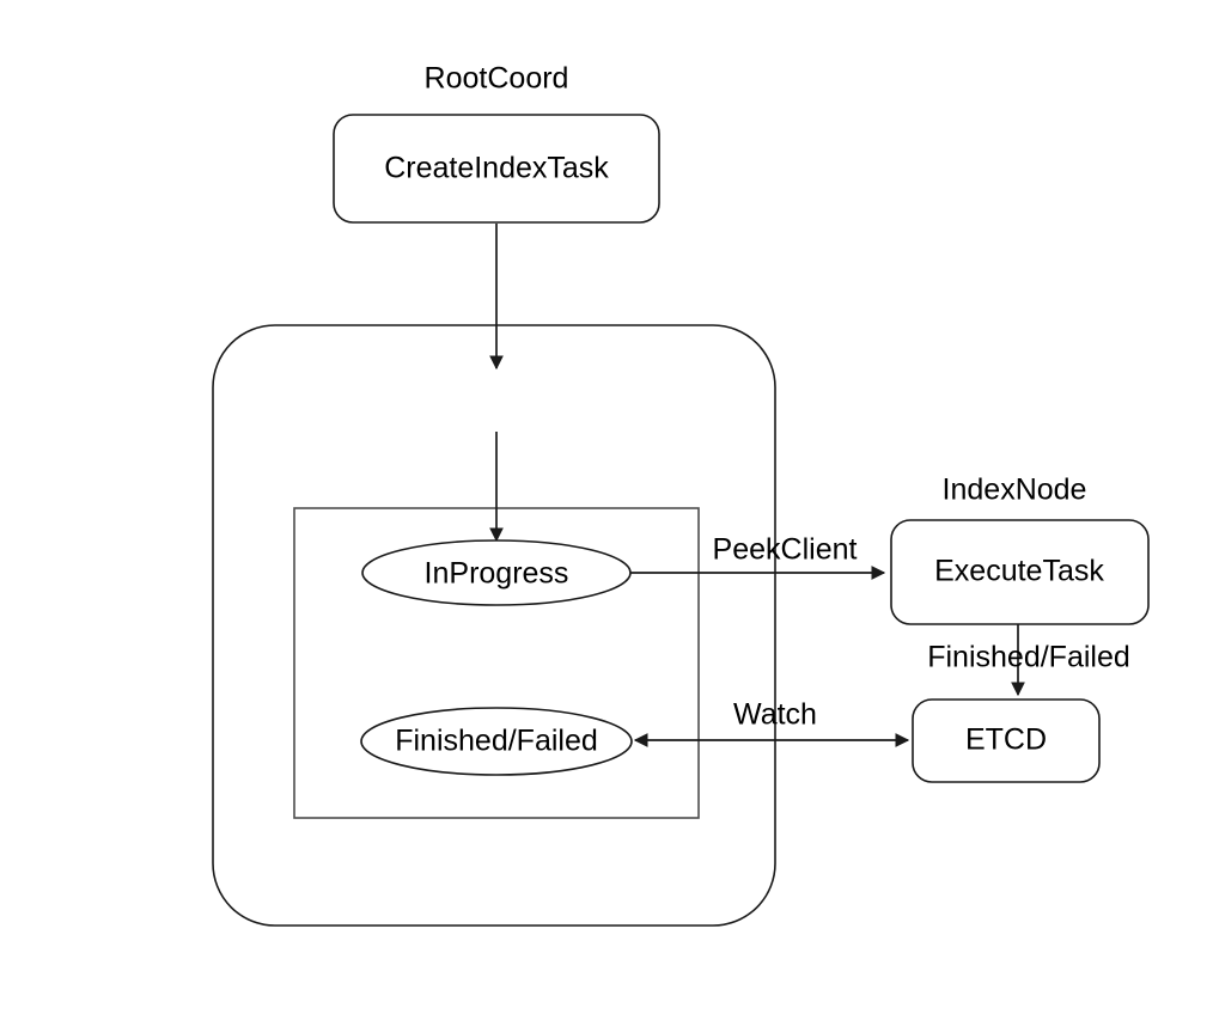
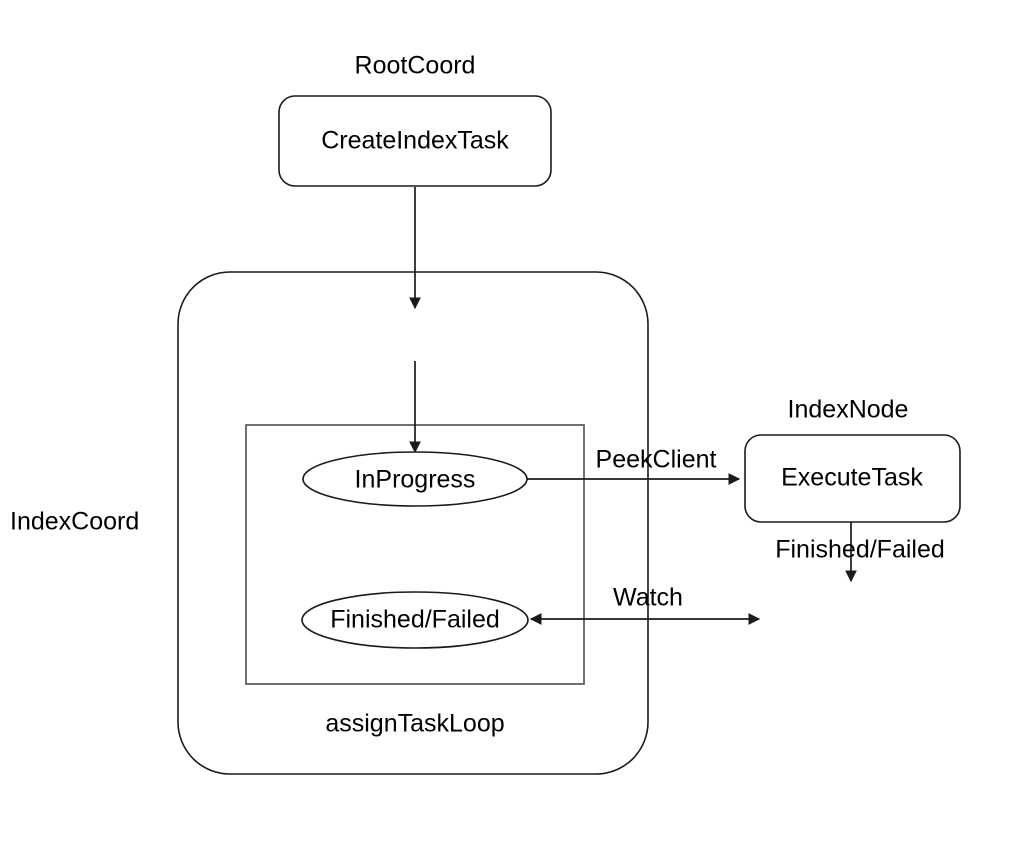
  CreateIndexTask
  InProgress
  Finished/Failed
  ExecuteTask
- ETCD
  RootCoord
  IndexNode
+ IndexCoord
+ assignTaskLoop
  PeekClient
  Finished/Failed
  Watch
